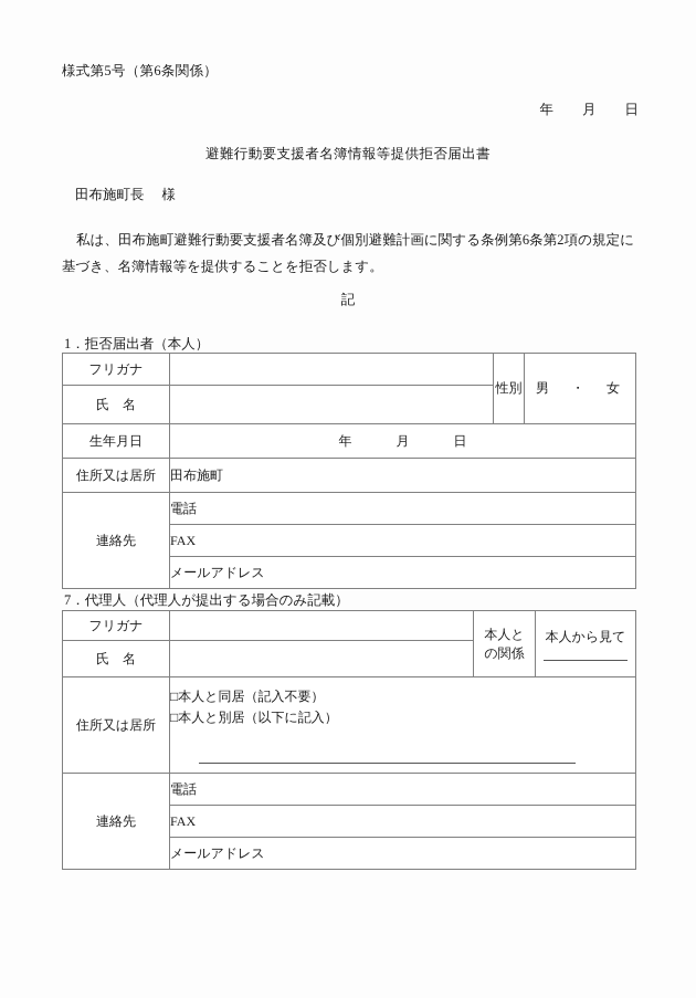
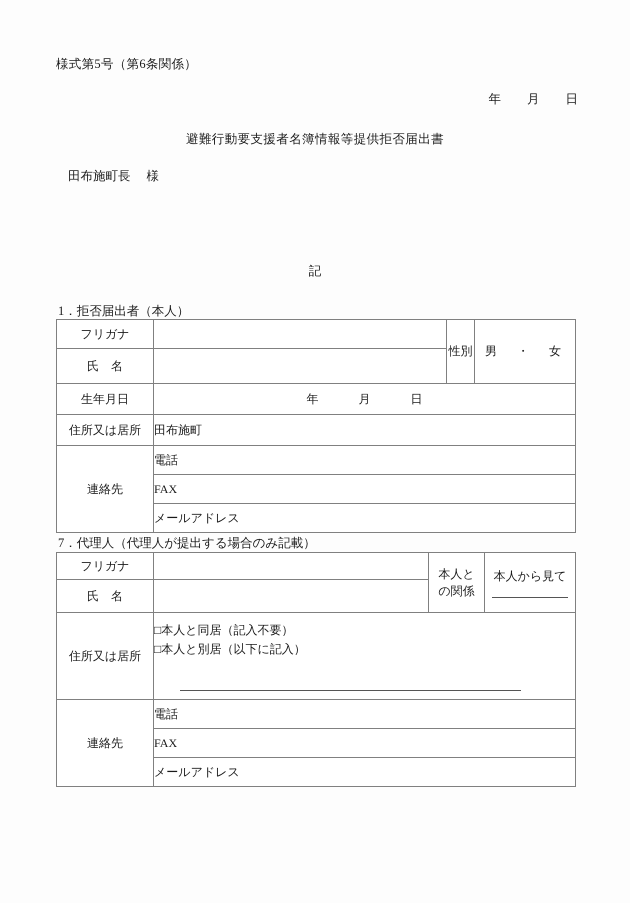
  様式第5号（第6条関係）
  年 月 日
  避難行動要支援者名簿情報等提供拒否届出書
  田布施町長 様
- 私は、田布施町避難行動要支援者名簿及び個別避難計画に関する条例第6条第2項の規定に基づき、名簿情報等を提供することを拒否します。
  記
  1．拒否届出者（本人）
  フリガナ		性別	男 ・ 女
  氏 名
  生年月日	年 月 日
  住所又は居所	田布施町
  連絡先	電話
  FAX
  メールアドレス
  7．代理人（代理人が提出する場合のみ記載）
  フリガナ		本人と の関係	本人から見て
  氏 名
  住所又は居所	□本人と同居（記入不要） □本人と別居（以下に記入）
  連絡先	電話
  FAX
  メールアドレス
